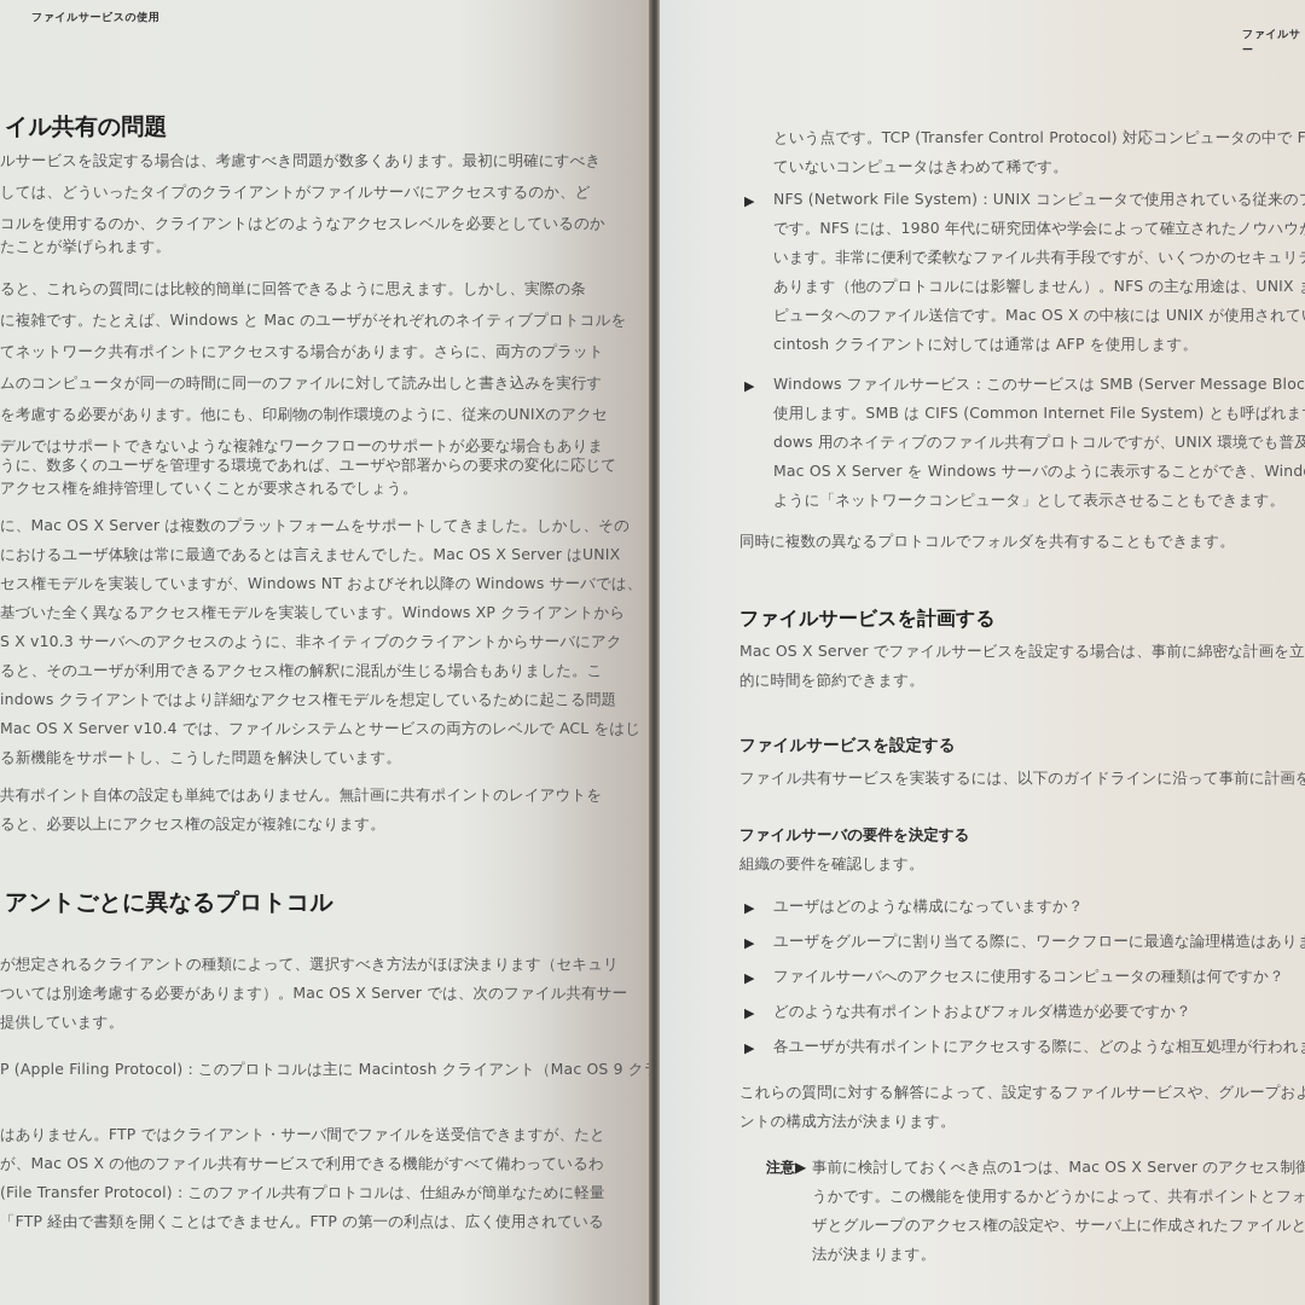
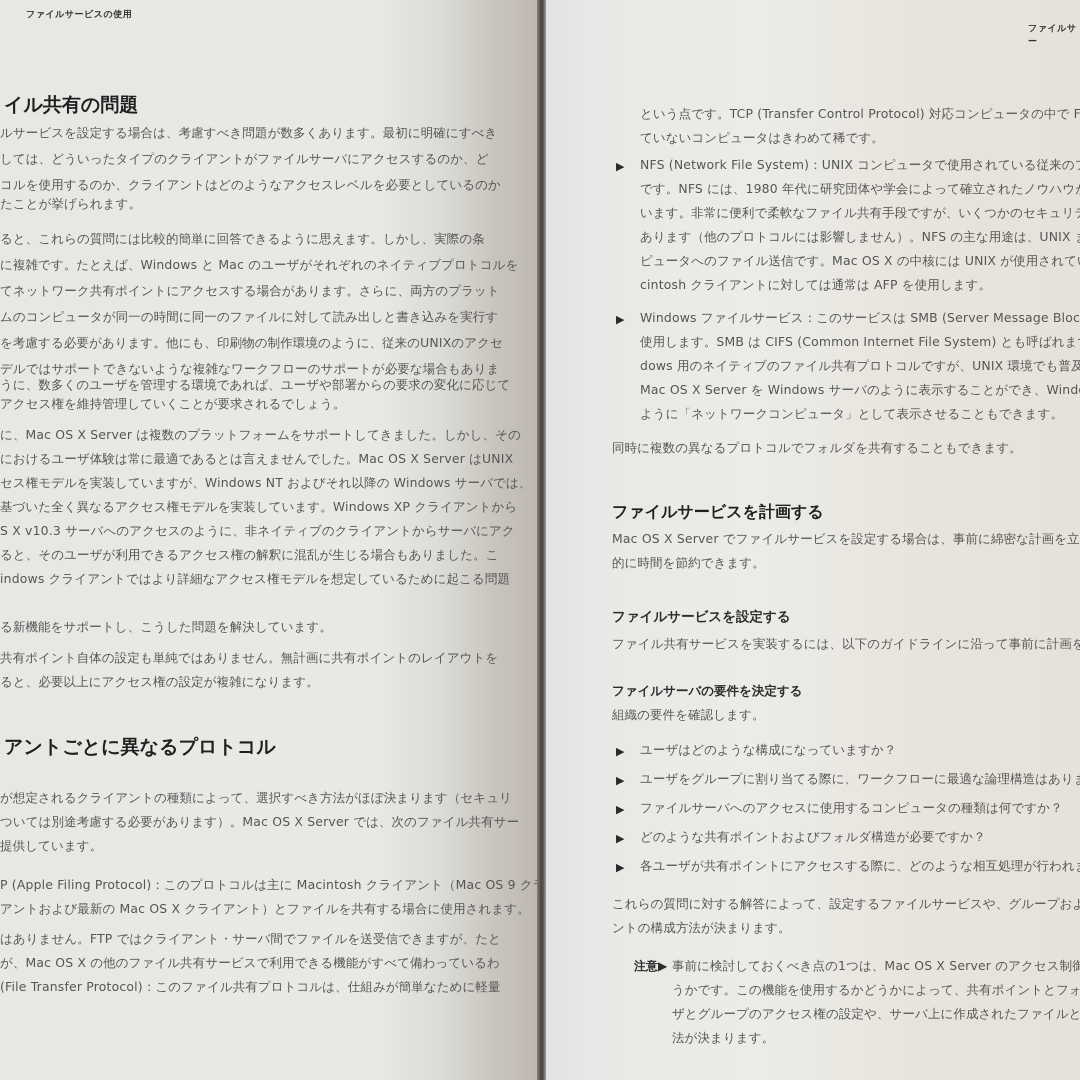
  ファイルサービスの使用
  イル共有の問題
  ルサービスを設定する場合は、考慮すべき問題が数多くあります。最初に明確にすべき
  しては、どういったタイプのクライアントがファイルサーバにアクセスするのか、ど
  コルを使用するのか、クライアントはどのようなアクセスレベルを必要としているのか
  たことが挙げられます。
  ると、これらの質問には比較的簡単に回答できるように思えます。しかし、実際の条
  に複雑です。たとえば、Windows と Mac のユーザがそれぞれのネイティブプロトコルを
  てネットワーク共有ポイントにアクセスする場合があります。さらに、両方のプラット
  ムのコンピュータが同一の時間に同一のファイルに対して読み出しと書き込みを実行す
  を考慮する必要があります。他にも、印刷物の制作環境のように、従来のUNIXのアクセ
  デルではサポートできないような複雑なワークフローのサポートが必要な場合もありま
  うに、数多くのユーザを管理する環境であれば、ユーザや部署からの要求の変化に応じて
  アクセス権を維持管理していくことが要求されるでしょう。
  に、Mac OS X Server は複数のプラットフォームをサポートしてきました。しかし、その
  におけるユーザ体験は常に最適であるとは言えませんでした。Mac OS X Server はUNIX
  セス権モデルを実装していますが、Windows NT およびそれ以降の Windows サーバでは、
  基づいた全く異なるアクセス権モデルを実装しています。Windows XP クライアントから
  S X v10.3 サーバへのアクセスのように、非ネイティブのクライアントからサーバにアク
  ると、そのユーザが利用できるアクセス権の解釈に混乱が生じる場合もありました。こ
  indows クライアントではより詳細なアクセス権モデルを想定しているために起こる問題
- Mac OS X Server v10.4 では、ファイルシステムとサービスの両方のレベルで ACL をはじ
  る新機能をサポートし、こうした問題を解決しています。
  共有ポイント自体の設定も単純ではありません。無計画に共有ポイントのレイアウトを
  ると、必要以上にアクセス権の設定が複雑になります。
  アントごとに異なるプロトコル
  が想定されるクライアントの種類によって、選択すべき方法がほぼ決まります（セキュリ
  ついては別途考慮する必要があります）。Mac OS X Server では、次のファイル共有サー
  提供しています。
  P (Apple Filing Protocol)：このプロトコルは主に Macintosh クライアント（Mac OS 9 ク
+ アントおよび最新の Mac OS X クライアント）とファイルを共有する場合に使用されます。
  はありません。FTP ではクライアント・サーバ間でファイルを送受信できますが、たと
  が、Mac OS X の他のファイル共有サービスで利用できる機能がすべて備わっているわ
  (File Transfer Protocol)：このファイル共有プロトコルは、仕組みが簡単なために軽量
- 「FTP 経由で書類を開くことはできません。FTP の第一の利点は、広く使用されている
  ファイルサー
  という点です。TCP (Transfer Control Protocol) 対応コンピュータの中で F
  ていないコンピュータはきわめて稀です。
  ▶
  NFS (Network File System)：UNIX コンピュータで使用されている従来の
  です。NFS には、1980 年代に研究団体や学会によって確立されたノウハウ
  います。非常に便利で柔軟なファイル共有手段ですが、いくつかのセキュリ
  あります（他のプロトコルには影響しません）。NFS の主な用途は、UNIX
  ピュータへのファイル送信です。Mac OS X の中核には UNIX が使用されて
  cintosh クライアントに対しては通常は AFP を使用します。
  ▶
  Windows ファイルサービス：このサービスは SMB (Server Message Bloc
  使用します。SMB は CIFS (Common Internet File System) とも呼ばれま
  dows 用のネイティブのファイル共有プロトコルですが、UNIX 環境でも普及
  Mac OS X Server を Windows サーバのように表示することができ、Wind
  ように「ネットワークコンピュータ」として表示させることもできます。
  同時に複数の異なるプロトコルでフォルダを共有することもできます。
  ファイルサービスを計画する
  Mac OS X Server でファイルサービスを設定する場合は、事前に綿密な計画を立
  的に時間を節約できます。
  ファイルサービスを設定する
  ファイル共有サービスを実装するには、以下のガイドラインに沿って事前に計画を
  ファイルサーバの要件を決定する
  組織の要件を確認します。
  ▶
  ユーザはどのような構成になっていますか？
  ▶
  ユーザをグループに割り当てる際に、ワークフローに最適な論理構造はあり
  ▶
  ファイルサーバへのアクセスに使用するコンピュータの種類は何ですか？
  ▶
  どのような共有ポイントおよびフォルダ構造が必要ですか？
  ▶
  各ユーザが共有ポイントにアクセスする際に、どのような相互処理が行われ
  これらの質問に対する解答によって、設定するファイルサービスや、グループおよ
  ントの構成方法が決まります。
  注意▶
  事前に検討しておくべき点の1つは、Mac OS X Server のアクセス制御
  うかです。この機能を使用するかどうかによって、共有ポイントとフォ
  ザとグループのアクセス権の設定や、サーバ上に作成されたファイルと
  法が決まります。
